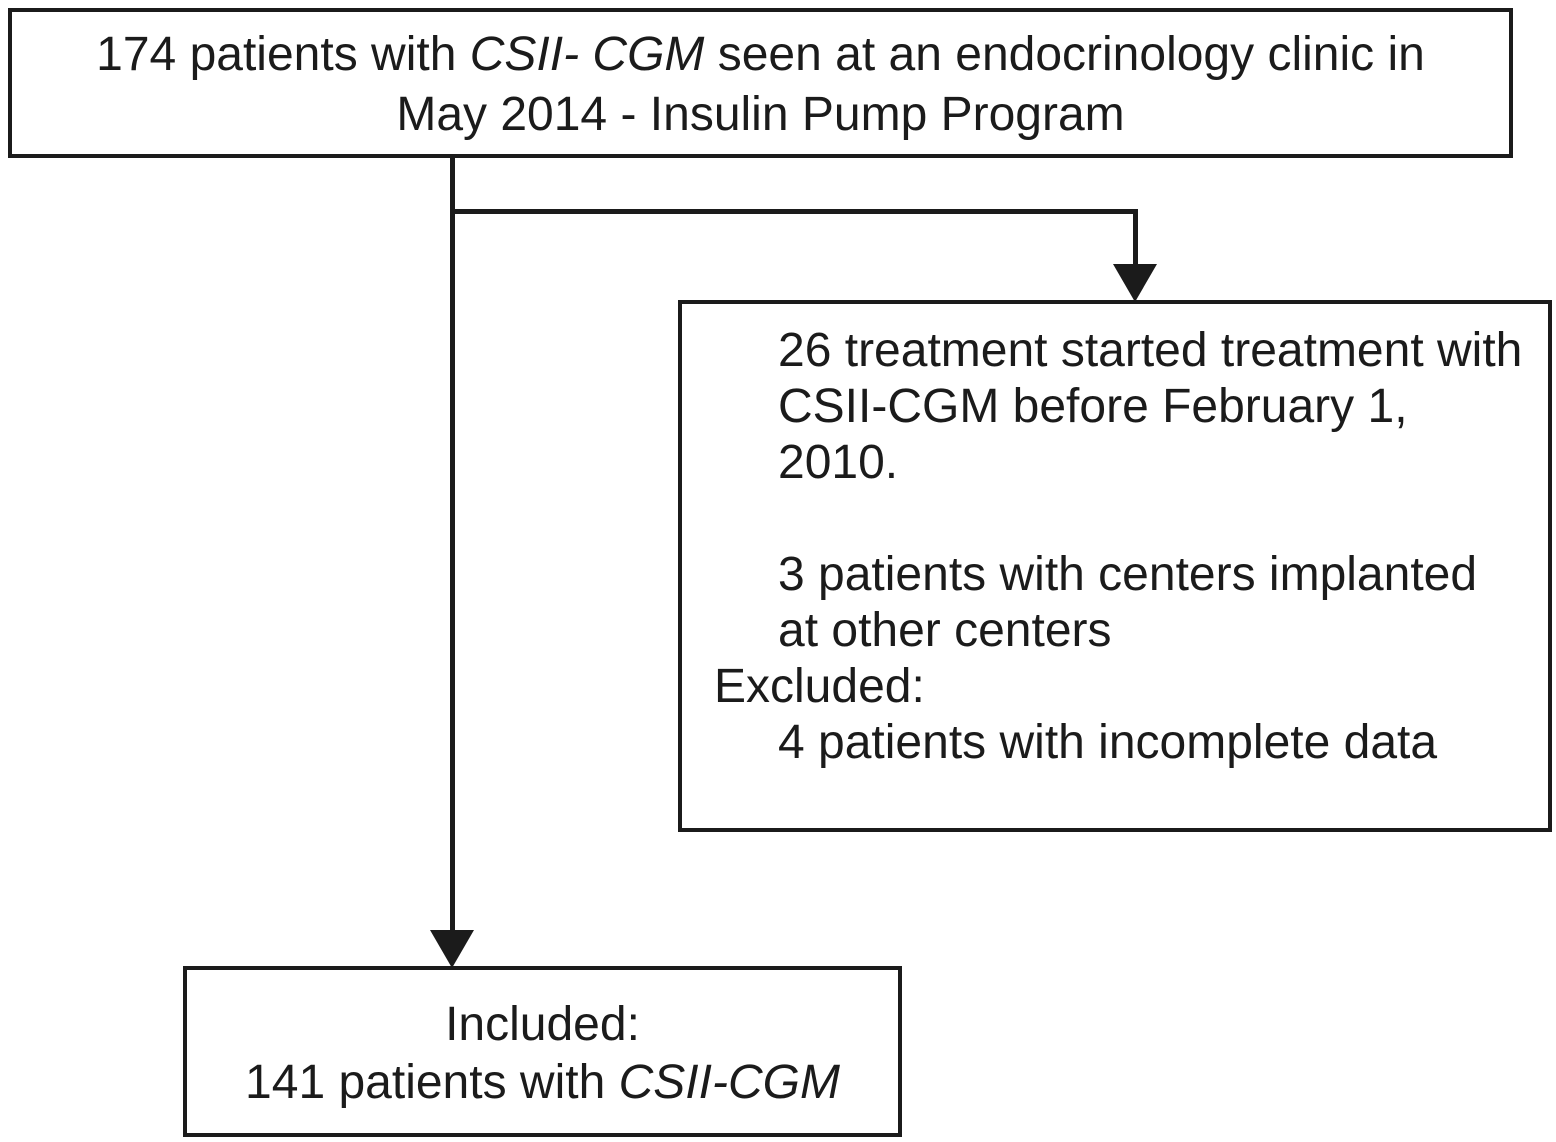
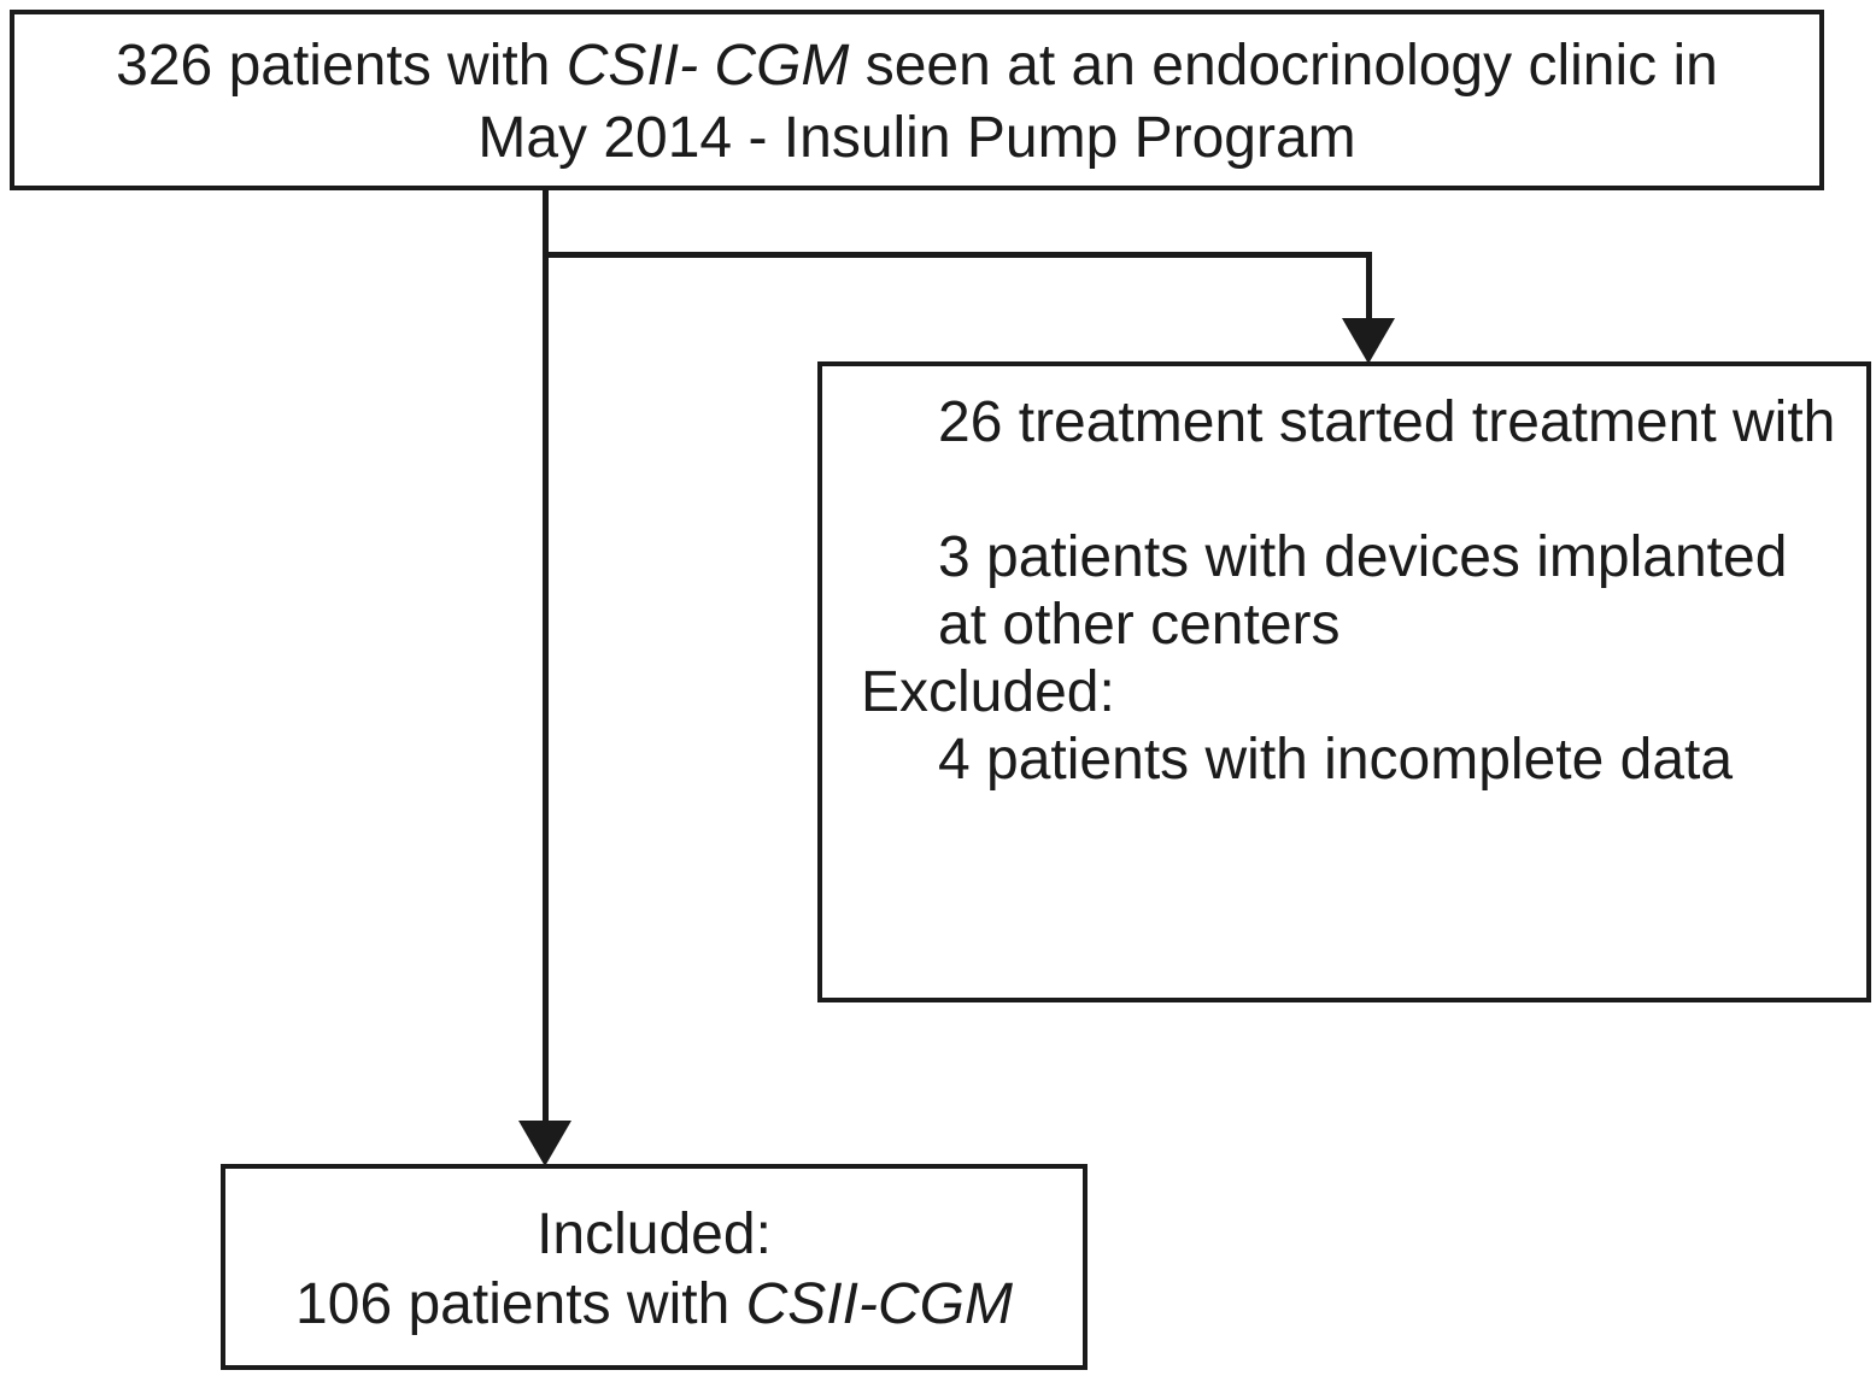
- 174 patients with CSII- CGM seen at an endocrinology clinic in
+ 326 patients with CSII- CGM seen at an endocrinology clinic in
  May 2014 - Insulin Pump Program
  26 treatment started treatment with
- CSII-CGM before February 1, 2010.
- 3 patients with centers implanted
+ 3 patients with devices implanted
  at other centers
  Excluded:
  4 patients with incomplete data
  Included:
- 141 patients with CSII-CGM
+ 106 patients with CSII-CGM
